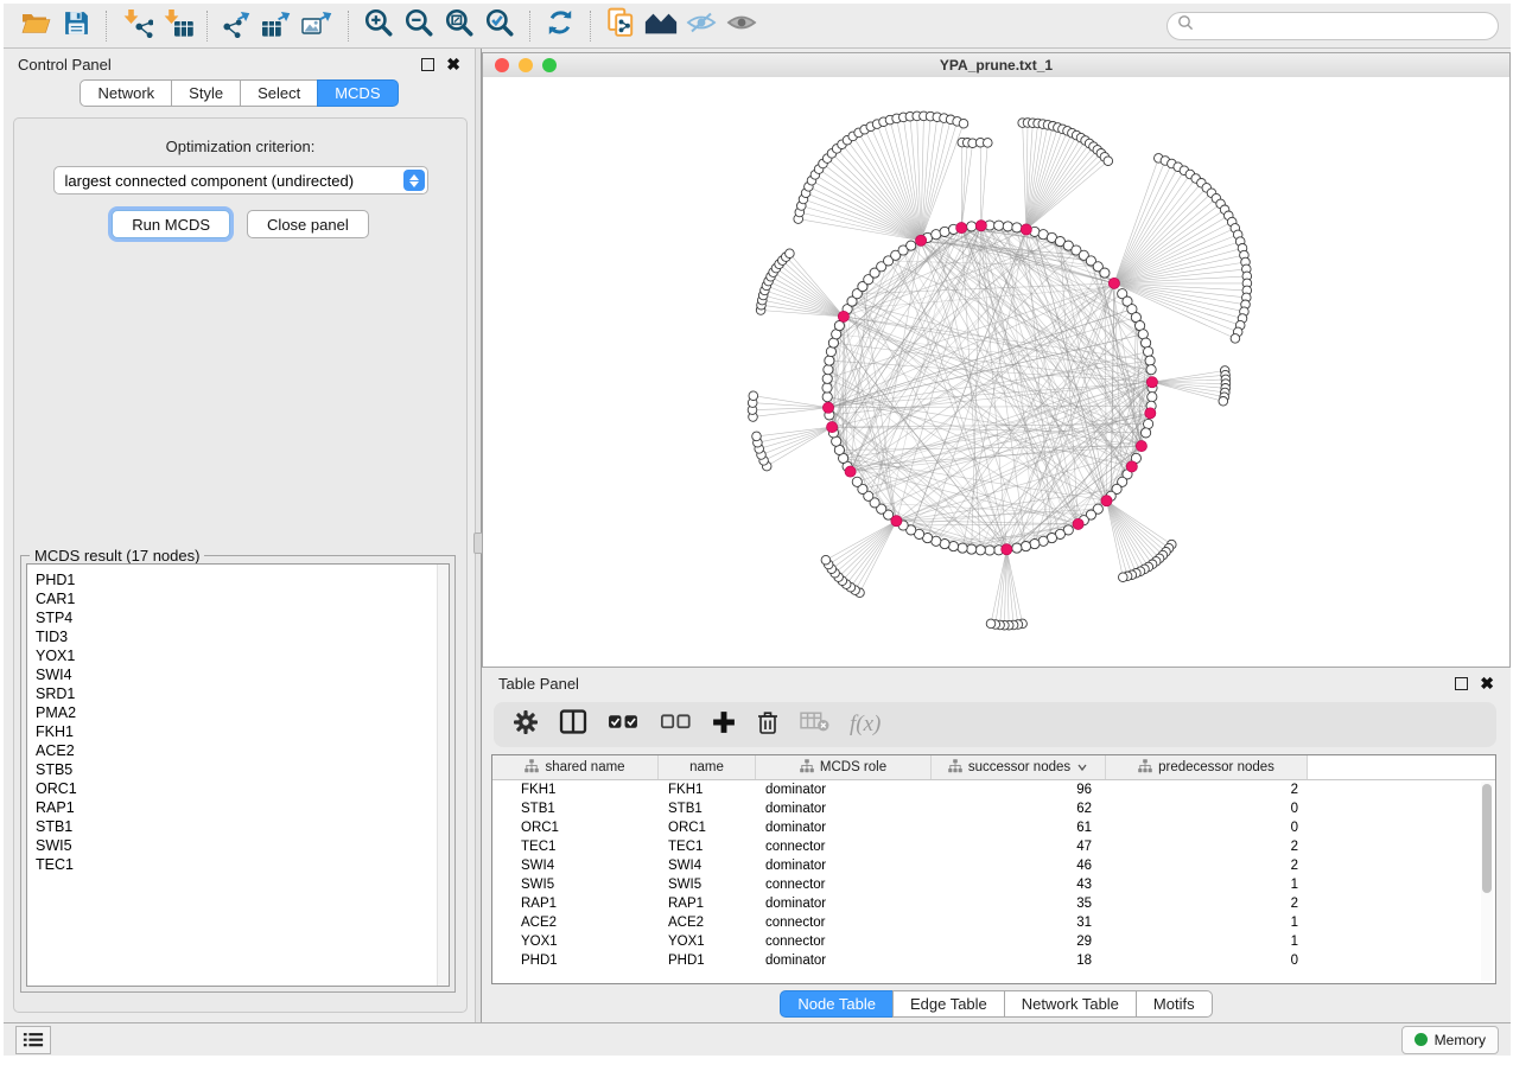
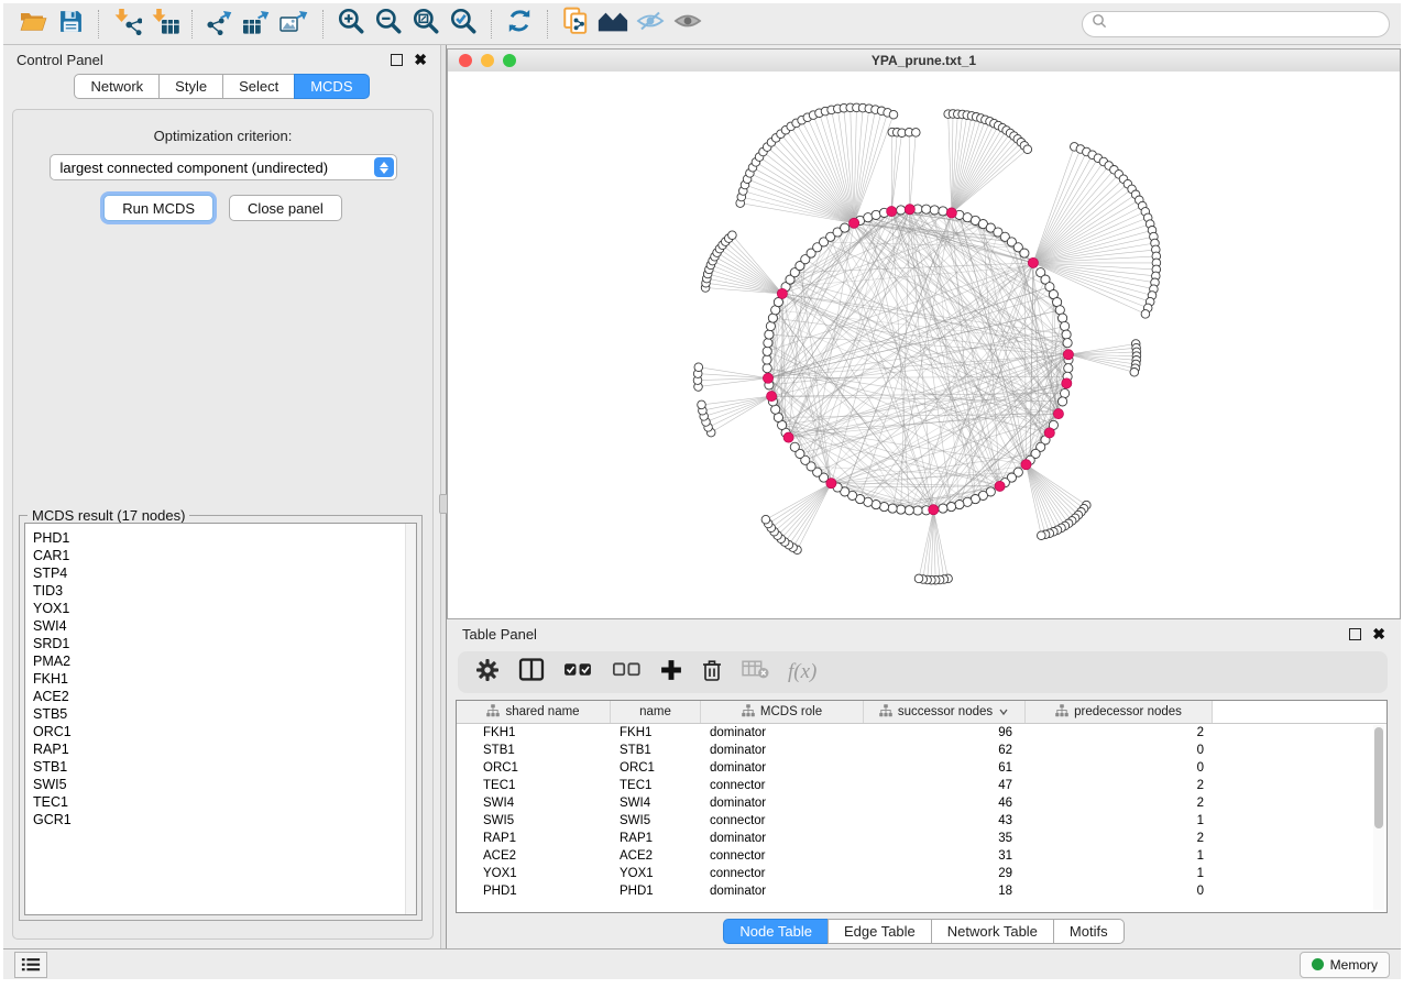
  Control Panel
  ✖
  Network
  Style
  Select
  MCDS
  Optimization criterion:
  largest connected component (undirected)
  Run MCDS
  Close panel
  MCDS result (17 nodes)
  PHD1
  CAR1
  STP4
  TID3
  YOX1
  SWI4
  SRD1
  PMA2
  FKH1
  ACE2
  STB5
  ORC1
  RAP1
  STB1
  SWI5
  TEC1
+ GCR1
  YPA_prune.txt_1
  Table Panel
  ✖
  f(x)
  shared name
  name
  MCDS role
  successor nodes
  predecessor nodes
  FKH1
  FKH1
  dominator
  96
  2
  STB1
  STB1
  dominator
  62
  0
  ORC1
  ORC1
  dominator
  61
  0
  TEC1
  TEC1
  connector
  47
  2
  SWI4
  SWI4
  dominator
  46
  2
  SWI5
  SWI5
  connector
  43
  1
  RAP1
  RAP1
  dominator
  35
  2
  ACE2
  ACE2
  connector
  31
  1
  YOX1
  YOX1
  connector
  29
  1
  PHD1
  PHD1
  dominator
  18
  0
  Node Table
  Edge Table
  Network Table
  Motifs
  Memory
